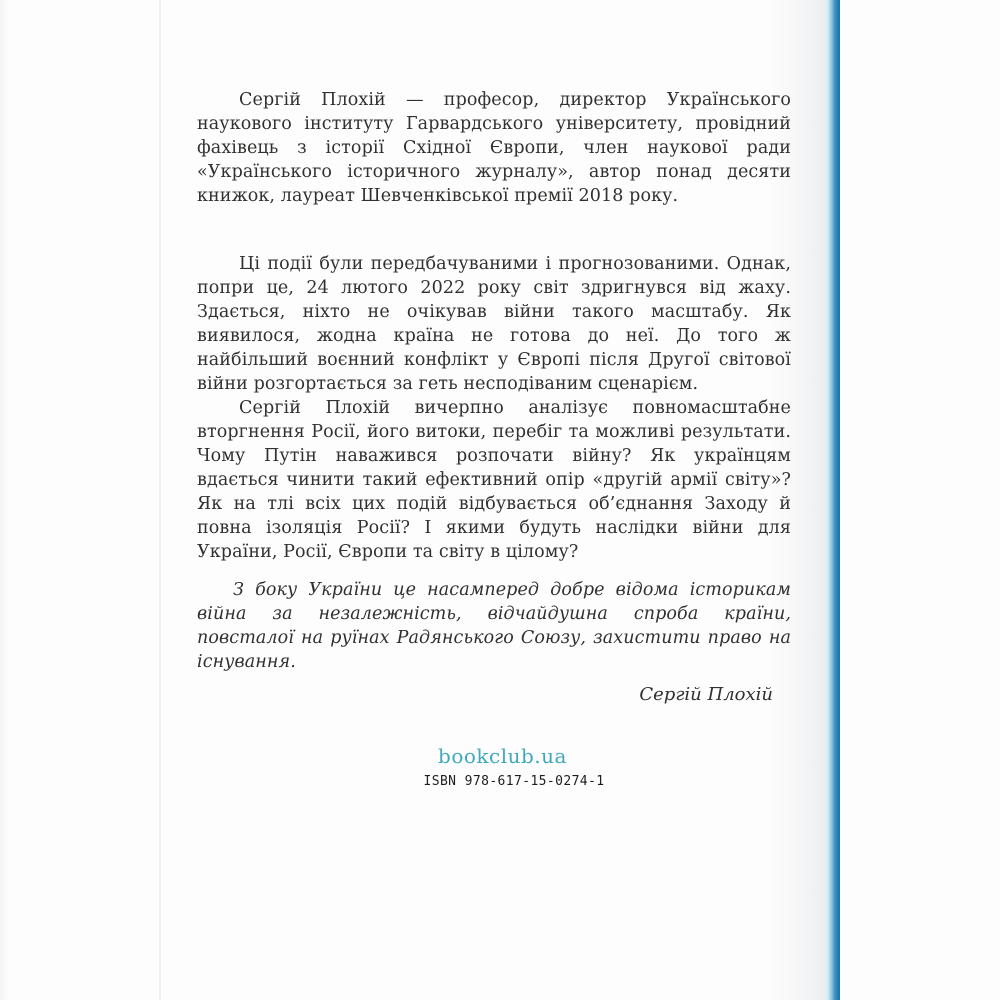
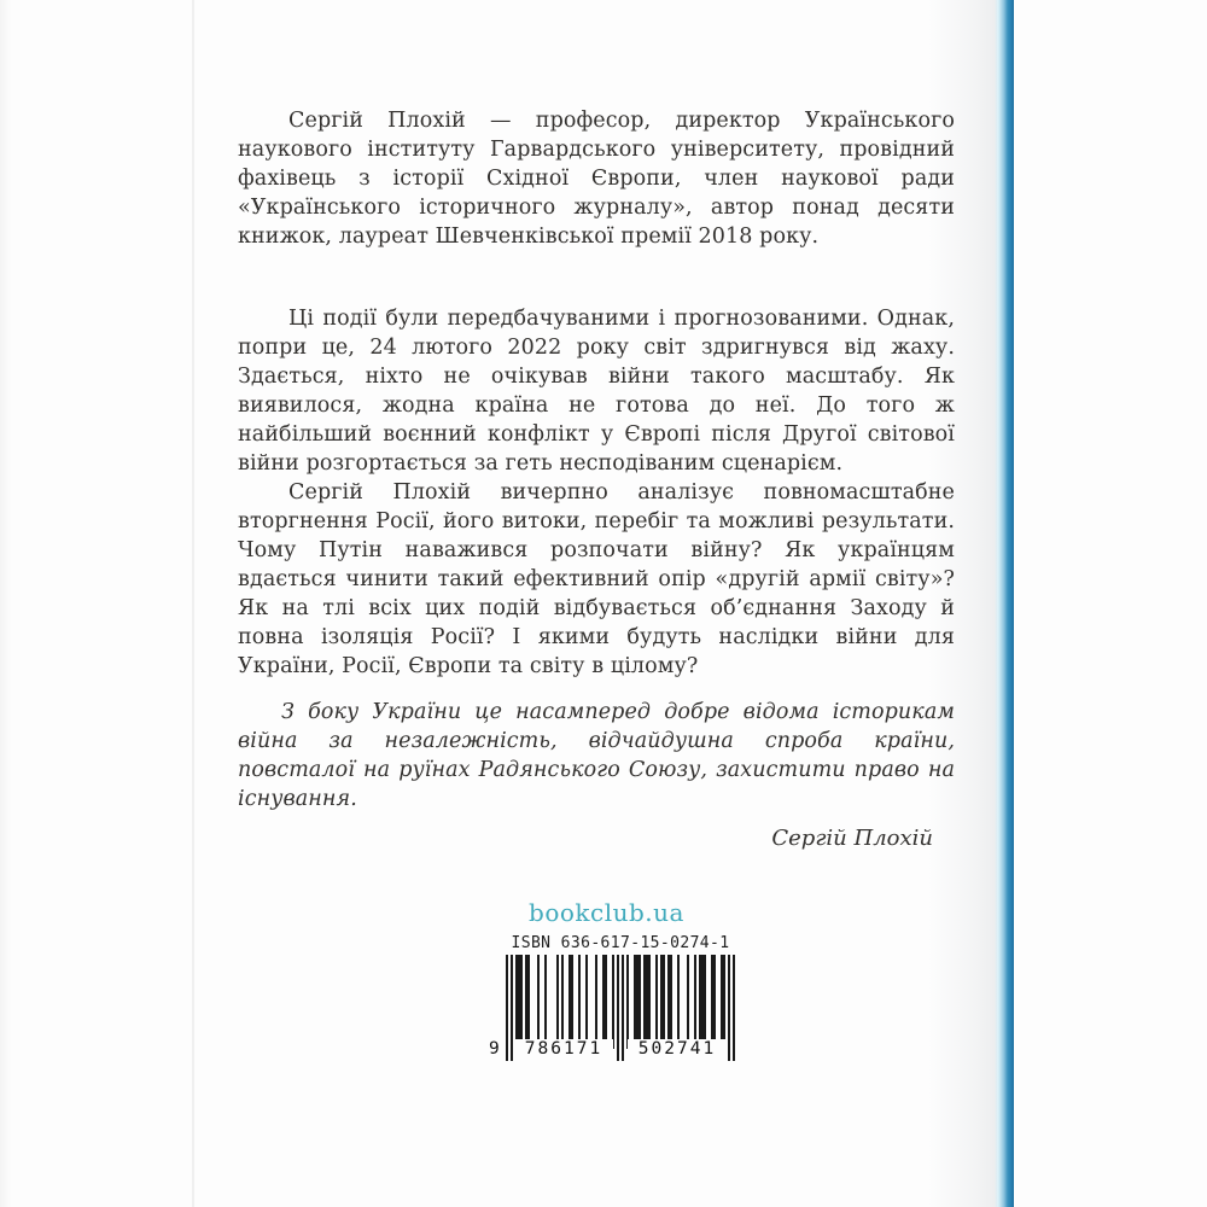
  Сергій Плохій — професор, директор Українсько наукового інституту Гарвардського університету, провідн фахівець з історії Східної Європи, член наукової ра «Українського історичного журналу», автор понад деся книжок, лауреат Шевченківської премії 2018 року.
  Ці події були передбачуваними і прогнозованими. Одн попри це, 24 лютого 2022 року світ здригнувся від жа Здається, ніхто не очікував війни такого масштабу. виявилося, жодна країна не готова до неї. До того найбільший воєнний конфлікт у Європі після Другої світо війни розгортається за геть несподіваним сценарієм.
  Сергій Плохій вичерпно аналізує повномасштаб вторгнення Росії, його витоки, перебіг та можливі результа Чому Путін наважився розпочати війну? Як українц вдається чинити такий ефективний опір «другій армії світу Як на тлі всіх цих подій відбувається об’єднання Заходу повна ізоляція Росії? І якими будуть наслідки війни д України, Росії, Європи та світу в цілому?
  З боку України це насамперед добре відома історик війна за незалежність, відчайдушна спроба краї повсталої на руїнах Радянського Союзу, захистити право існування.
  Сергій Плохі
  bookclub.ua
- ISBN 978-617-15-0274-1
+ ISBN 636-617-15-0274-1
+ 9
+ 786171
+ 502741
